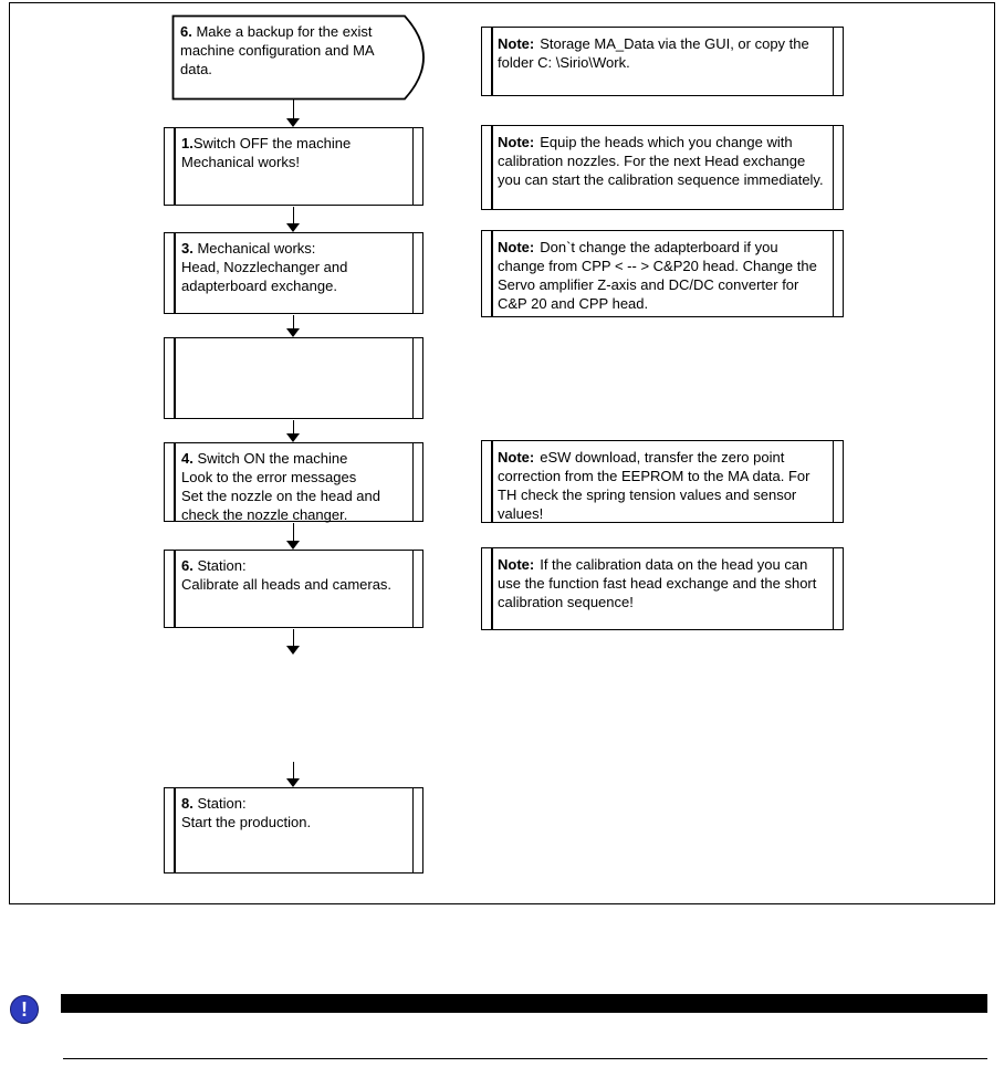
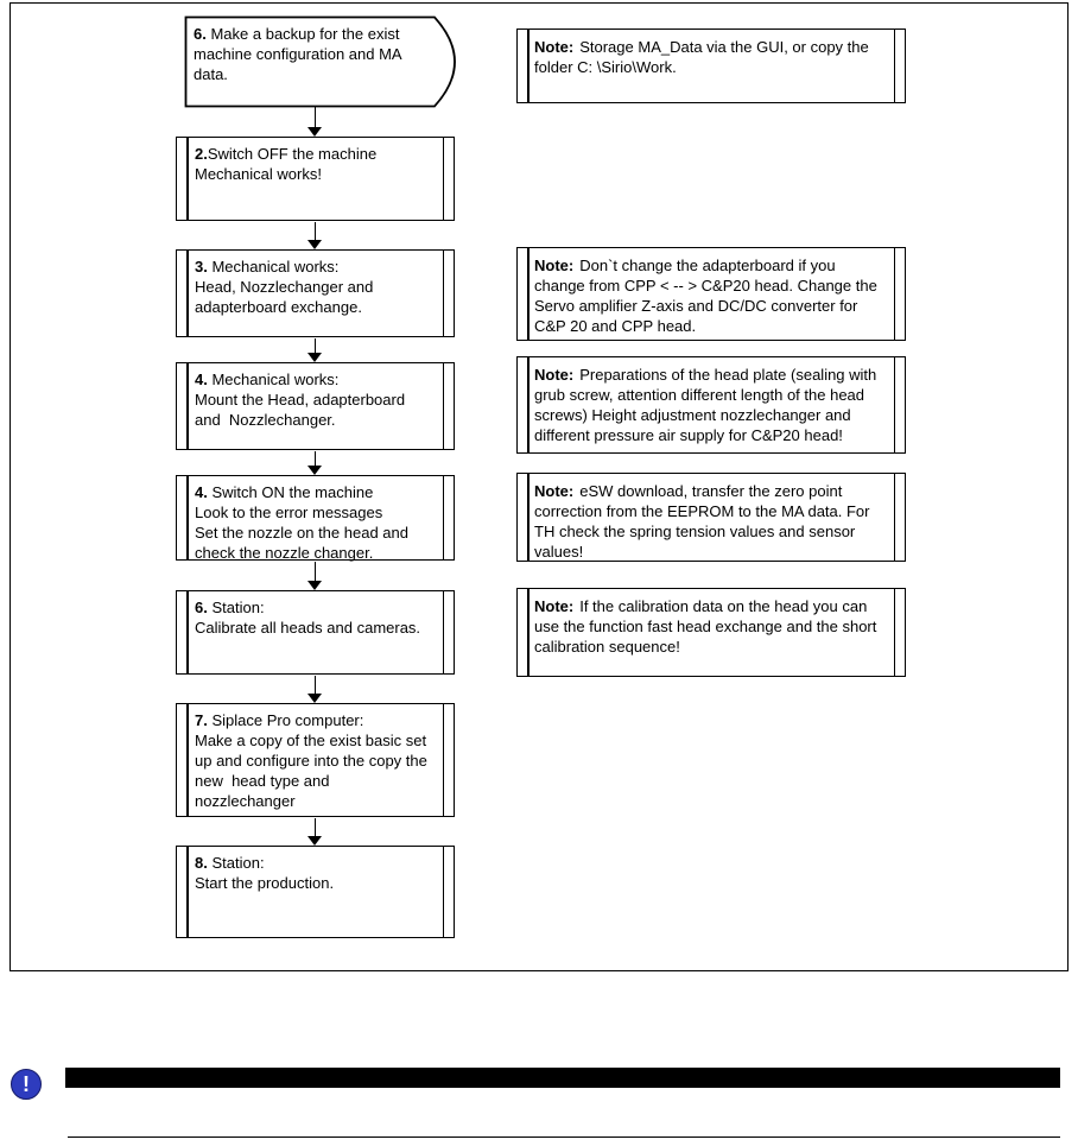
  6. Make a backup for the exist
  machine configuration and MA
  data.
- 1.Switch OFF the machine
+ 2.Switch OFF the machine
  Mechanical works!
  3. Mechanical works:
  Head, Nozzlechanger and
  adapterboard exchange.
+ 4. Mechanical works:
+ Mount the Head, adapterboard
+ and Nozzlechanger.
  4. Switch ON the machine
  Look to the error messages
  Set the nozzle on the head and
  check the nozzle changer.
  6. Station:
  Calibrate all heads and cameras.
+ 7. Siplace Pro computer:
+ Make a copy of the exist basic set
+ up and configure into the copy the
+ new head type and
+ nozzlechanger
  8. Station:
  Start the production.
  Note: Storage MA_Data via the GUI, or copy the folder C: \Sirio\Work.
- Note: Equip the heads which you change with calibration nozzles. For the next Head exchange you can start the calibration sequence immediately.
  Note: Don`t change the adapterboard if you change from CPP < -- > C&P20 head. Change the Servo amplifier Z-axis and DC/DC converter for C&P 20 and CPP head.
+ Note: Preparations of the head plate (sealing with grub screw, attention different length of the head screws) Height adjustment nozzlechanger and different pressure air supply for C&P20 head!
  Note: eSW download, transfer the zero point correction from the EEPROM to the MA data. For TH check the spring tension values and sensor values!
  Note: If the calibration data on the head you can use the function fast head exchange and the short calibration sequence!
  !
